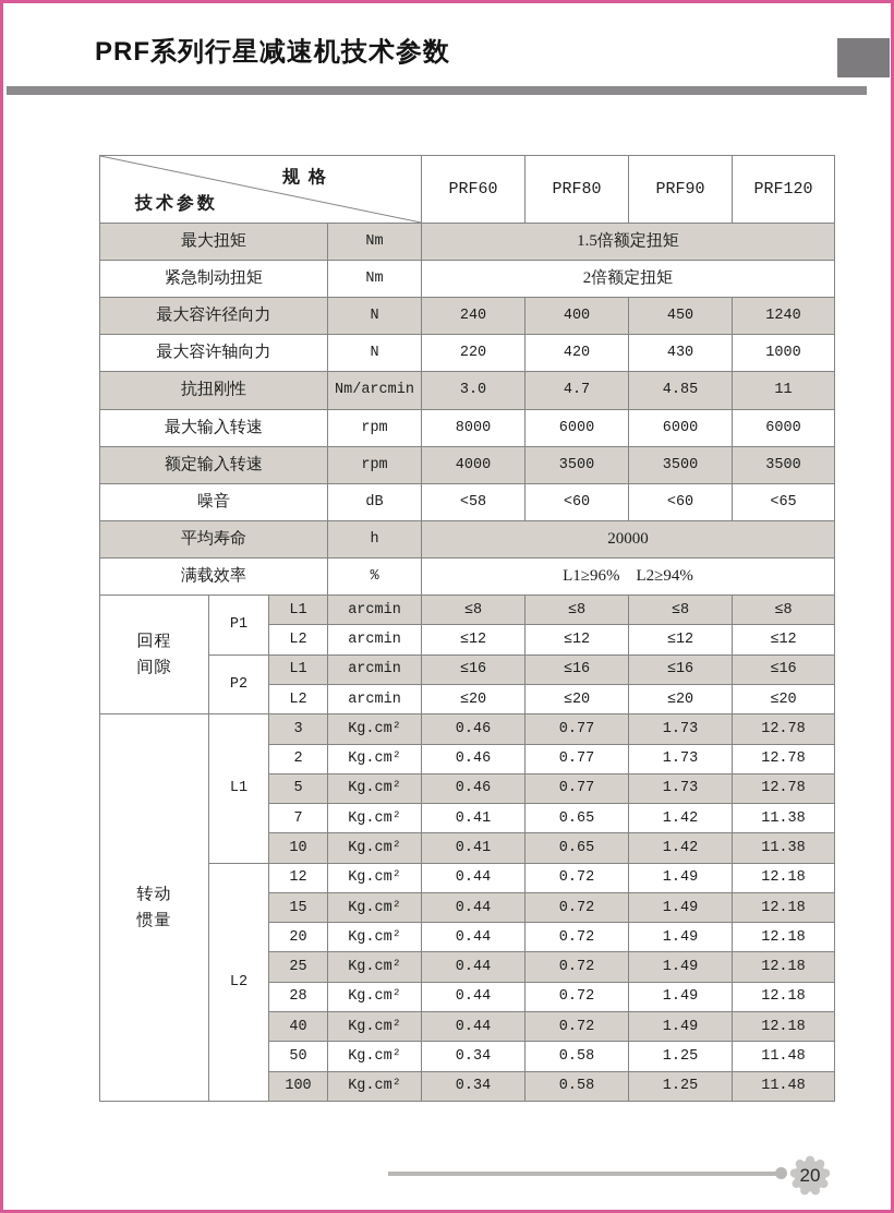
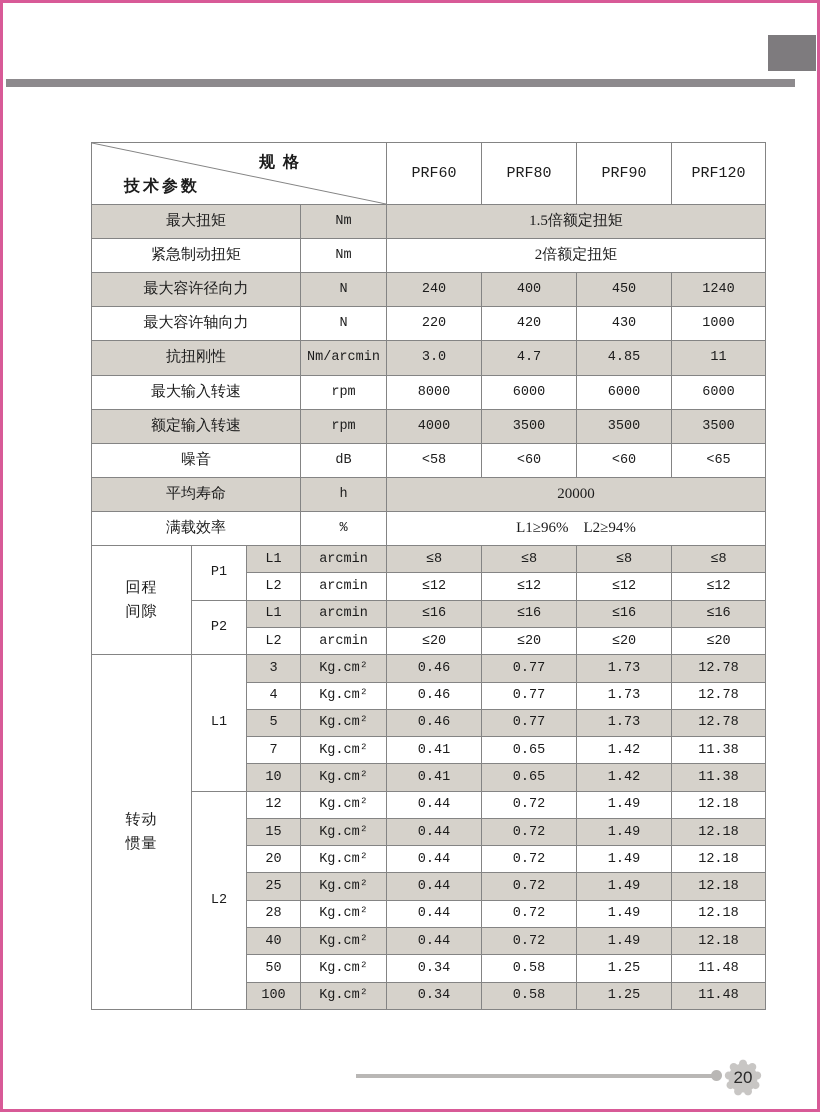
- PRF系列行星减速机技术参数
  规 格 技术参数	PRF60	PRF80	PRF90	PRF120
  最大扭矩	Nm	1.5倍额定扭矩
  紧急制动扭矩	Nm	2倍额定扭矩
  最大容许径向力	N	240	400	450	1240
  最大容许轴向力	N	220	420	430	1000
  抗扭刚性	Nm/arcmin	3.0	4.7	4.85	11
  最大输入转速	rpm	8000	6000	6000	6000
  额定输入转速	rpm	4000	3500	3500	3500
  噪音	dB	<58	<60	<60	<65
  平均寿命	h	20000
  满载效率	%	L1≥96% L2≥94%
  回程 间隙	P1	L1	arcmin	≤8	≤8	≤8	≤8
  L2	arcmin	≤12	≤12	≤12	≤12
  P2	L1	arcmin	≤16	≤16	≤16	≤16
  L2	arcmin	≤20	≤20	≤20	≤20
  转动 惯量	L1	3	Kg.cm²	0.46	0.77	1.73	12.78
- 2	Kg.cm²	0.46	0.77	1.73	12.78
+ 4	Kg.cm²	0.46	0.77	1.73	12.78
  5	Kg.cm²	0.46	0.77	1.73	12.78
  7	Kg.cm²	0.41	0.65	1.42	11.38
  10	Kg.cm²	0.41	0.65	1.42	11.38
  L2	12	Kg.cm²	0.44	0.72	1.49	12.18
  15	Kg.cm²	0.44	0.72	1.49	12.18
  20	Kg.cm²	0.44	0.72	1.49	12.18
  25	Kg.cm²	0.44	0.72	1.49	12.18
  28	Kg.cm²	0.44	0.72	1.49	12.18
  40	Kg.cm²	0.44	0.72	1.49	12.18
  50	Kg.cm²	0.34	0.58	1.25	11.48
  100	Kg.cm²	0.34	0.58	1.25	11.48
  20
